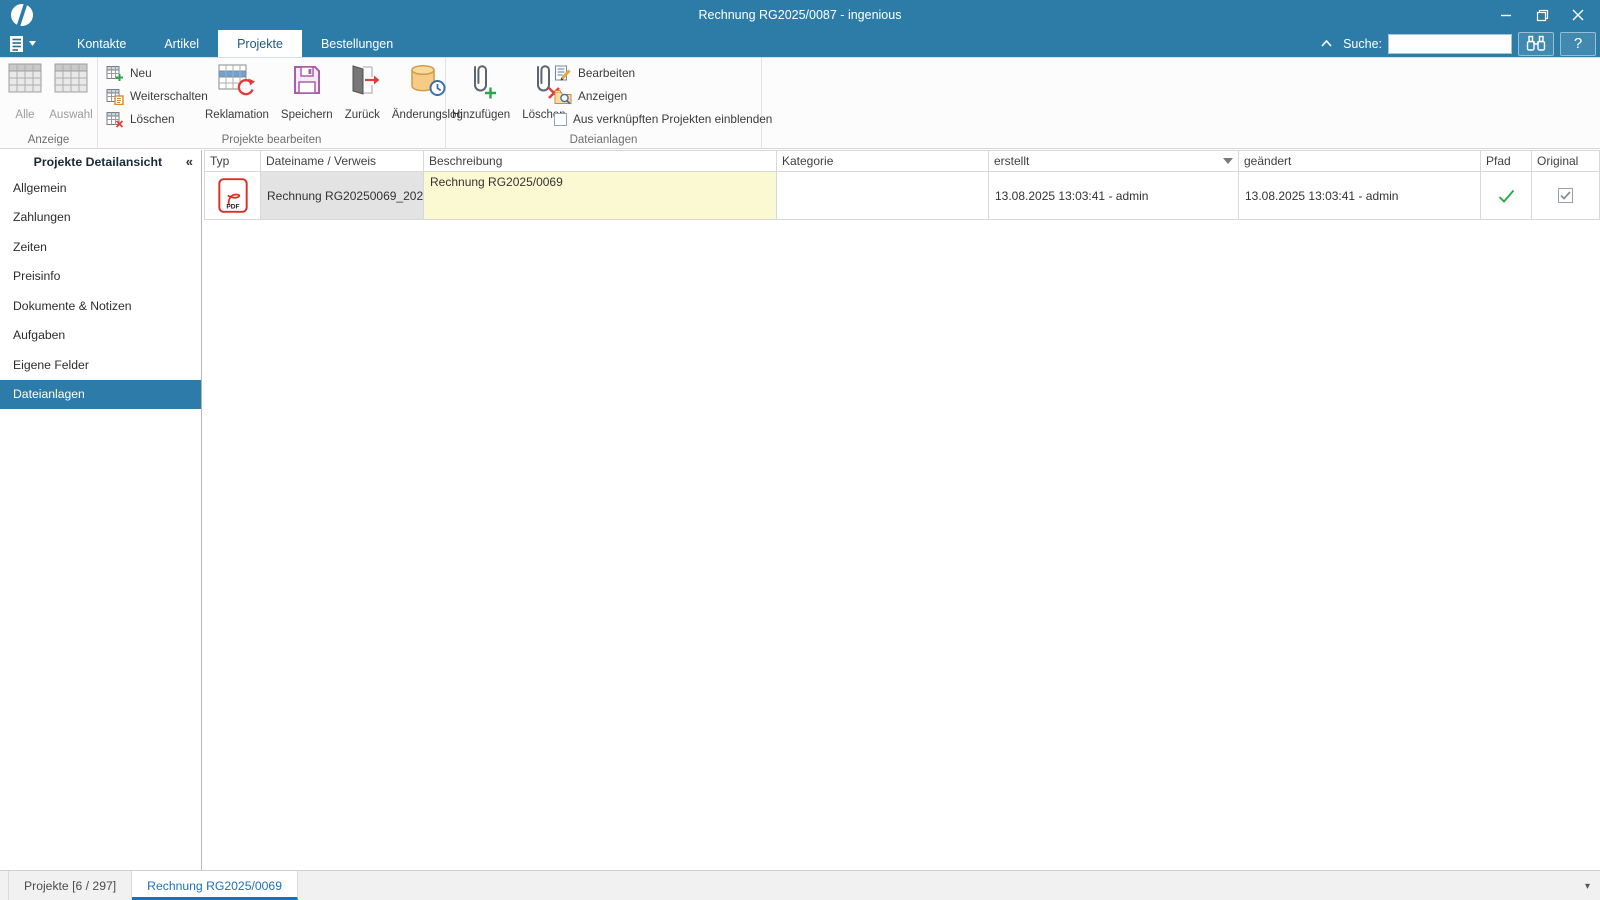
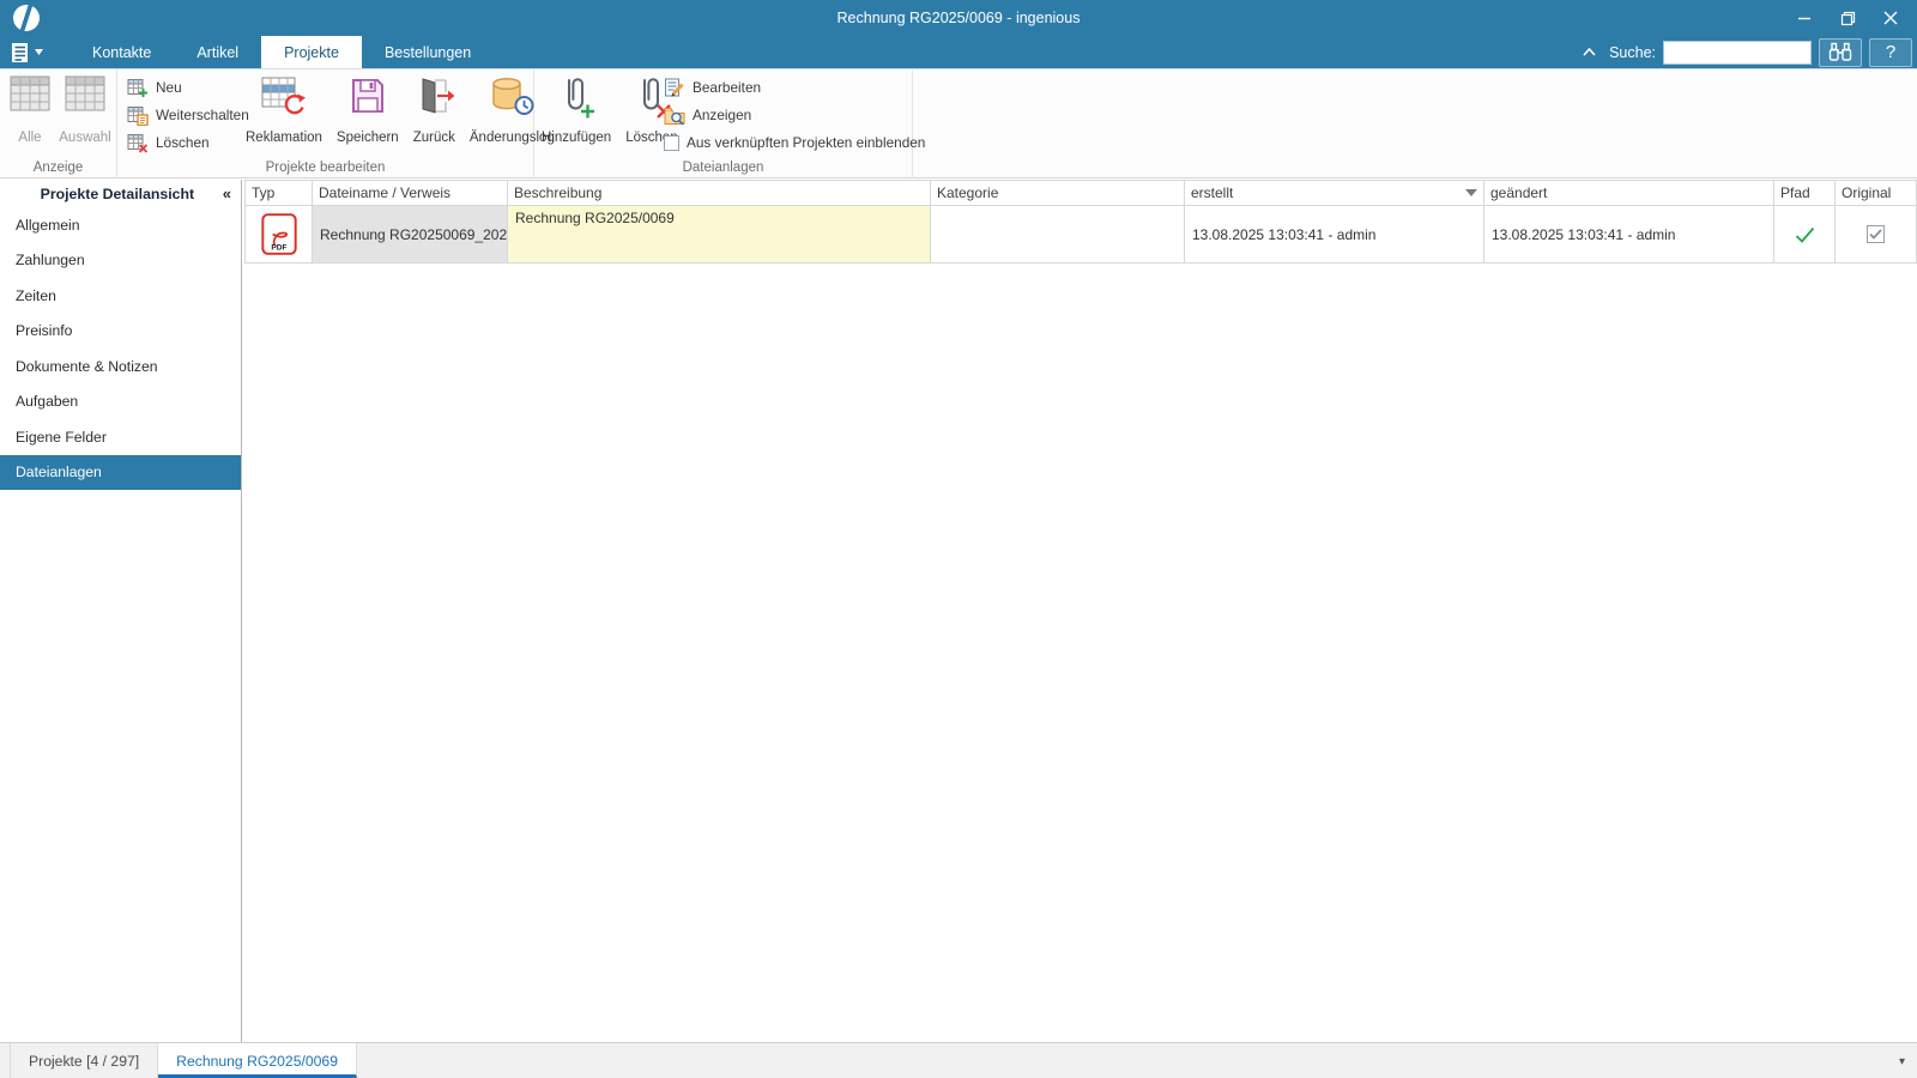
- Rechnung RG2025/0087 - ingenious
+ Rechnung RG2025/0069 - ingenious
  Kontakte
  Artikel
  Projekte
  Bestellungen
  Suche:
  ?
  Alle
  Auswahl
  Anzeige
  Neu
  Weiterschalten
  Löschen
  Reklamation
  Speichern
  Zurück
  Änderungslog
  Projekte bearbeiten
  Hinzufügen
  Lösch
  Bearbeiten
  Anzeigen
  Aus verknüpften Projekten einblenden
  Dateianlagen
  Projekte Detailansicht
  «
  Allgemein
  Zahlungen
  Zeiten
  Preisinfo
  Dokumente & Notizen
  Aufgaben
  Eigene Felder
  Dateianlagen
  Typ
  Dateiname / Verweis
  Beschreibung
  Kategorie
  erstellt
  geändert
  Pfad
  Original
  Rechnung RG20250069_202
  Rechnung RG2025/0069
  13.08.2025 13:03:41 - admin
  13.08.2025 13:03:41 - admin
- Projekte [6 / 297]
+ Projekte [4 / 297]
  Rechnung RG2025/0069
  ▾
